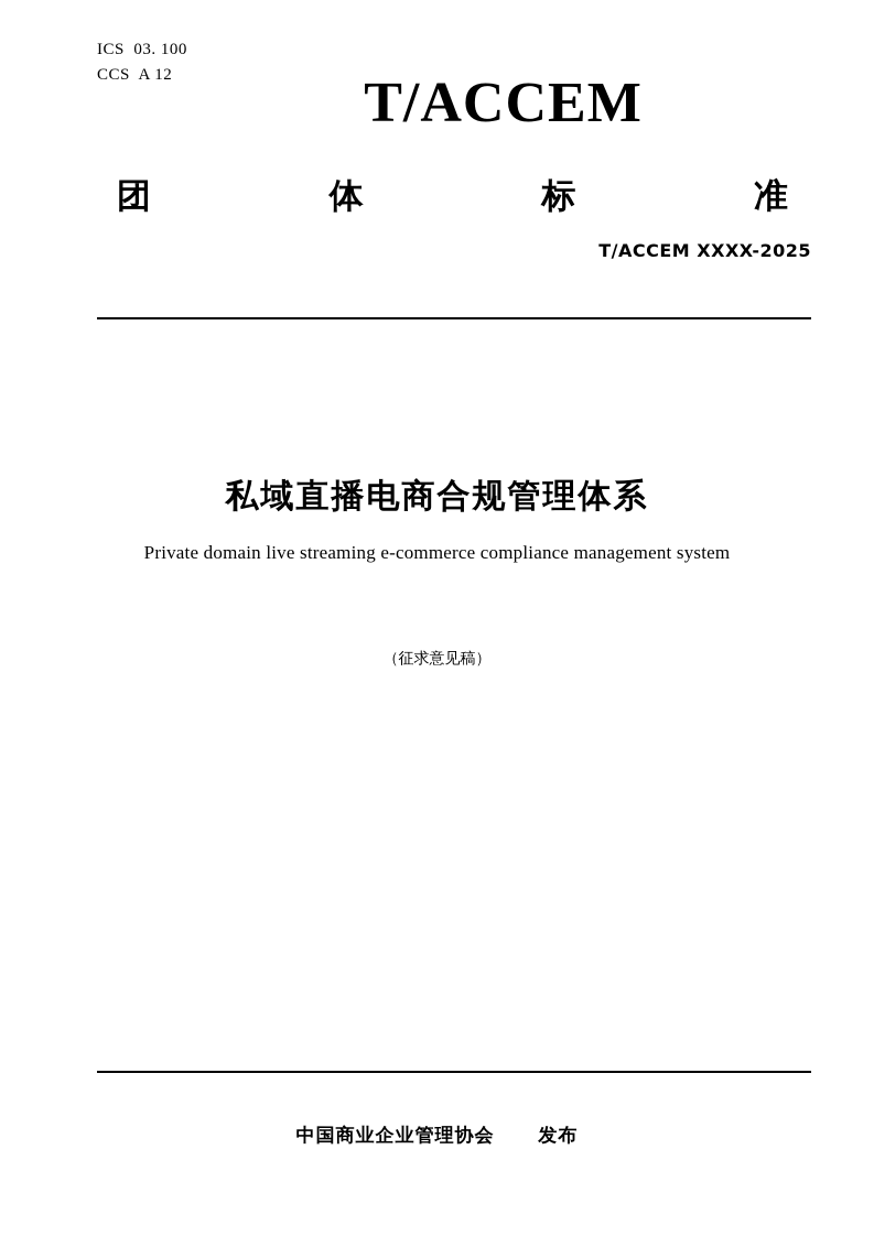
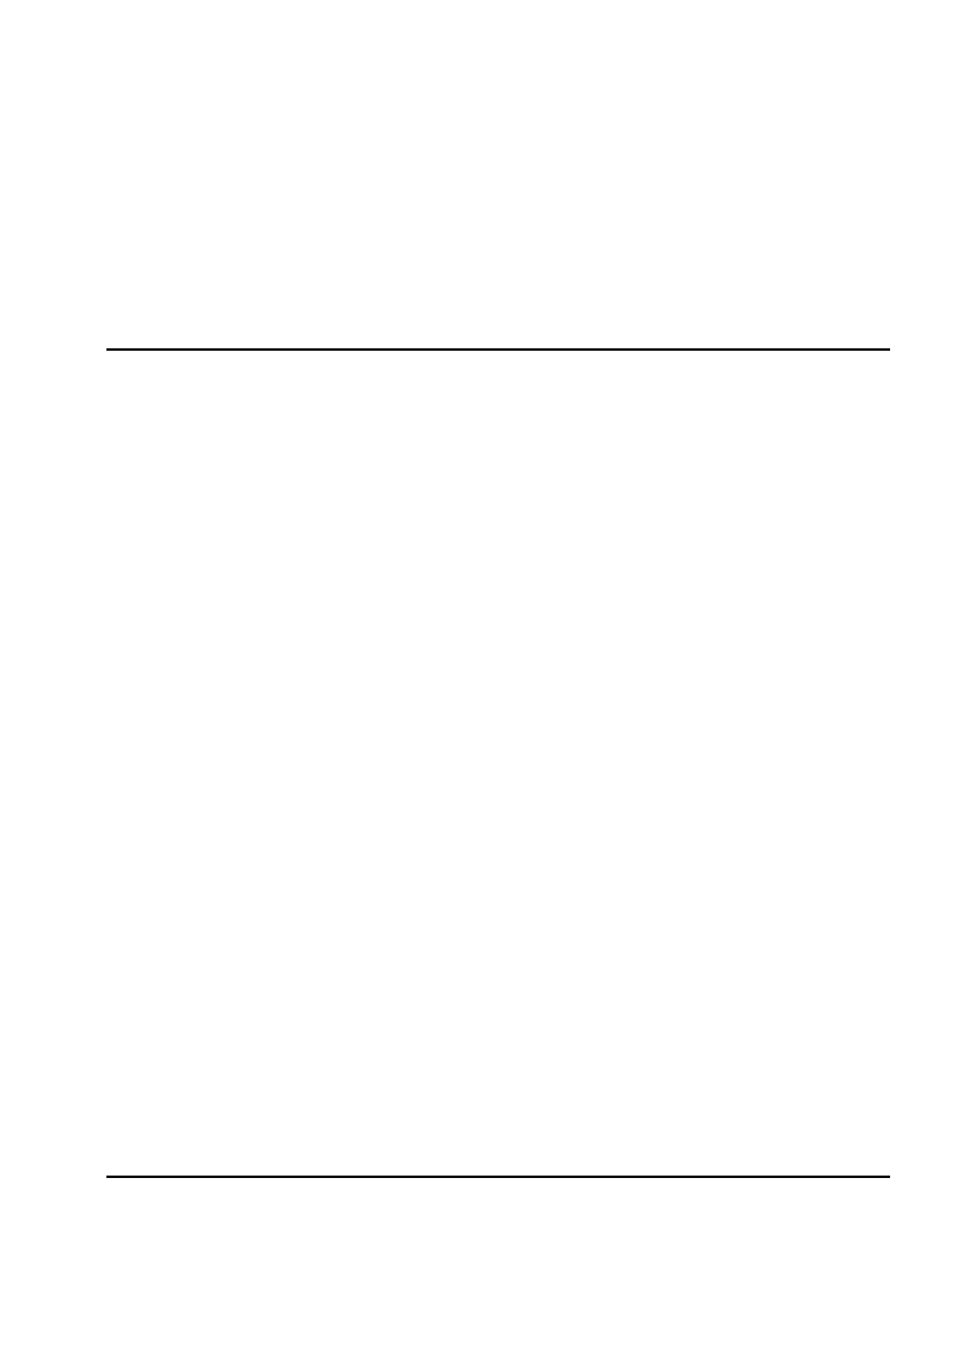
- ICS 03. 100
- CCS A 12
- T/ACCEM
- 团
- 体
- 标
- 准
- T/ACCEM XXXX-2025
- 私域直播电商合规管理体系
- Private domain live streaming e-commerce compliance management system
- （征求意见稿）
- 中国商业企业管理协会 发布
